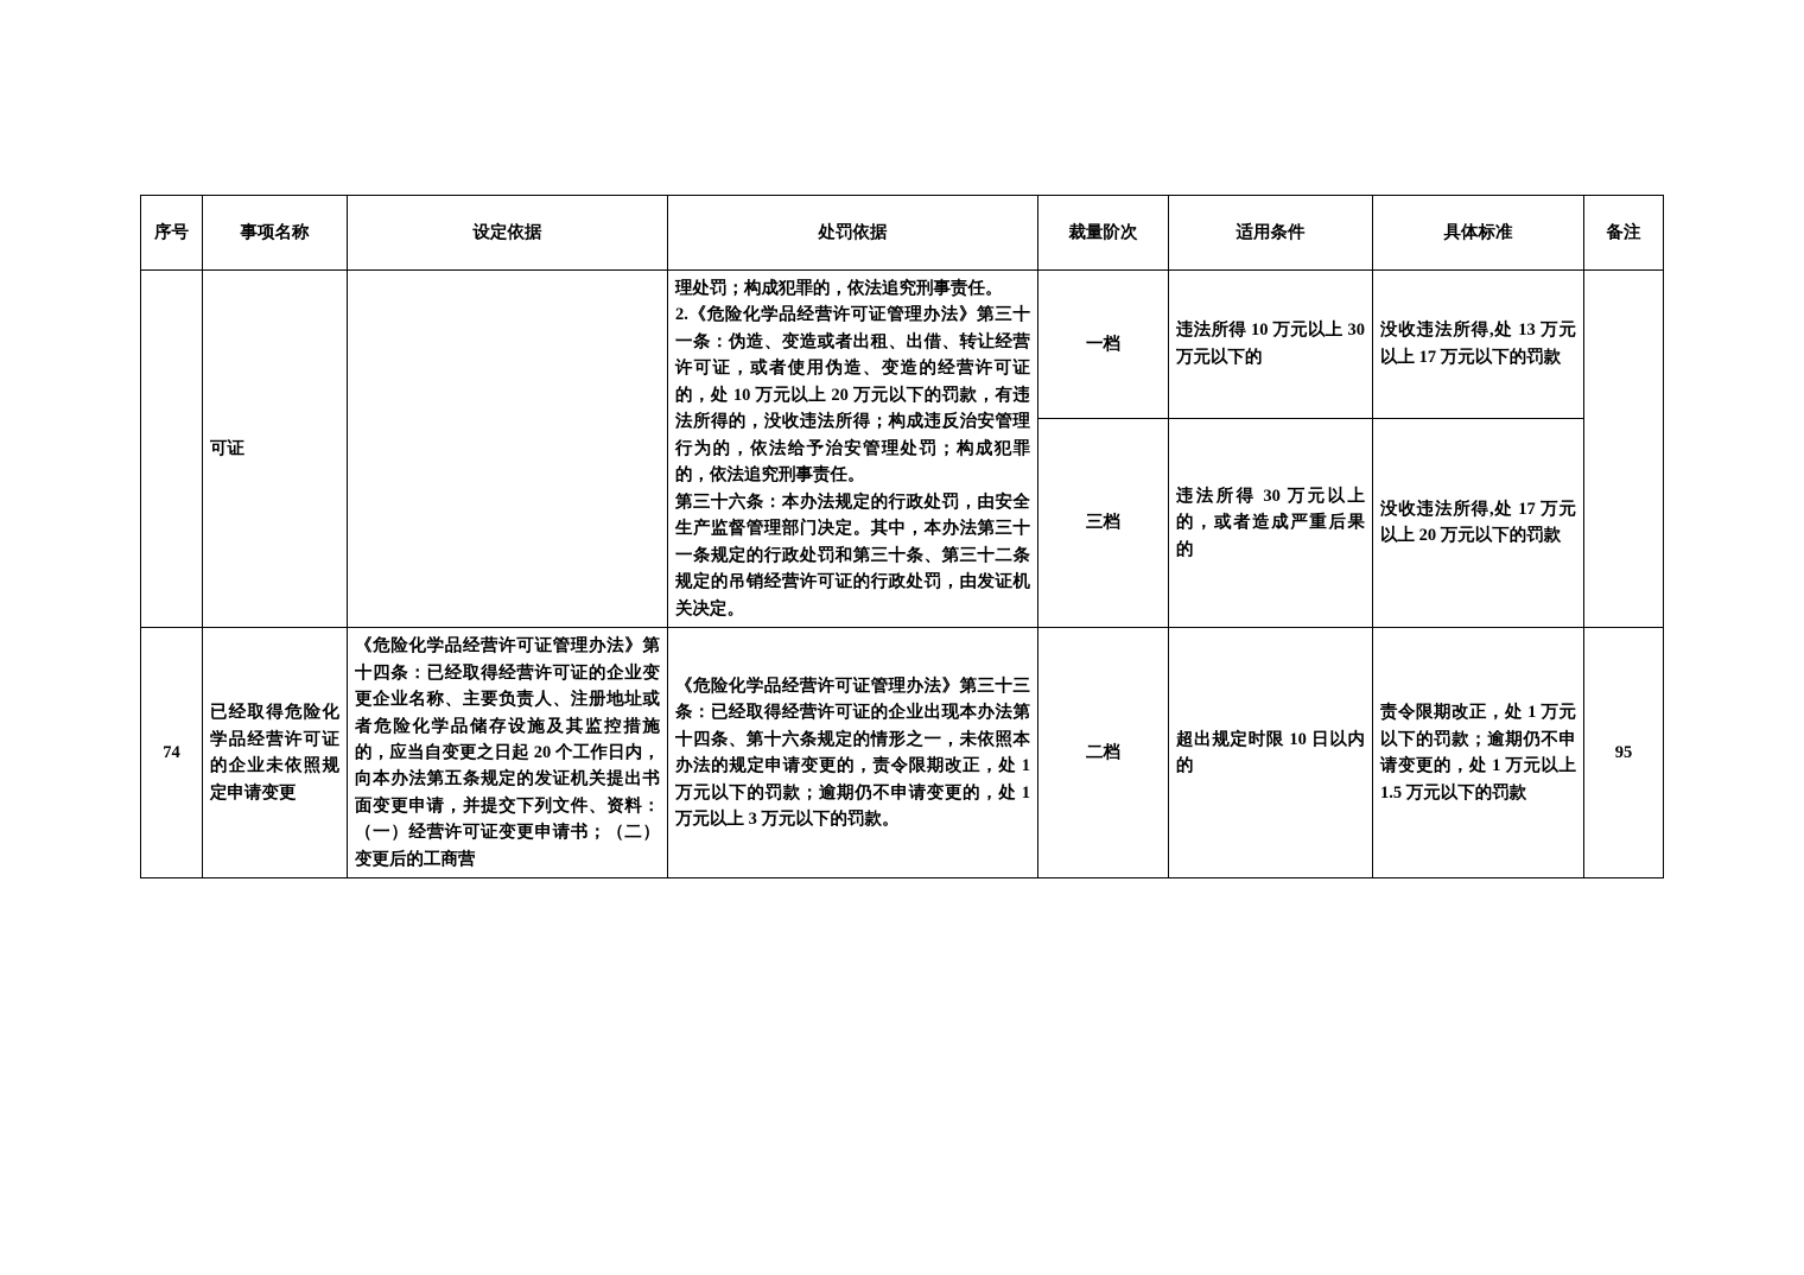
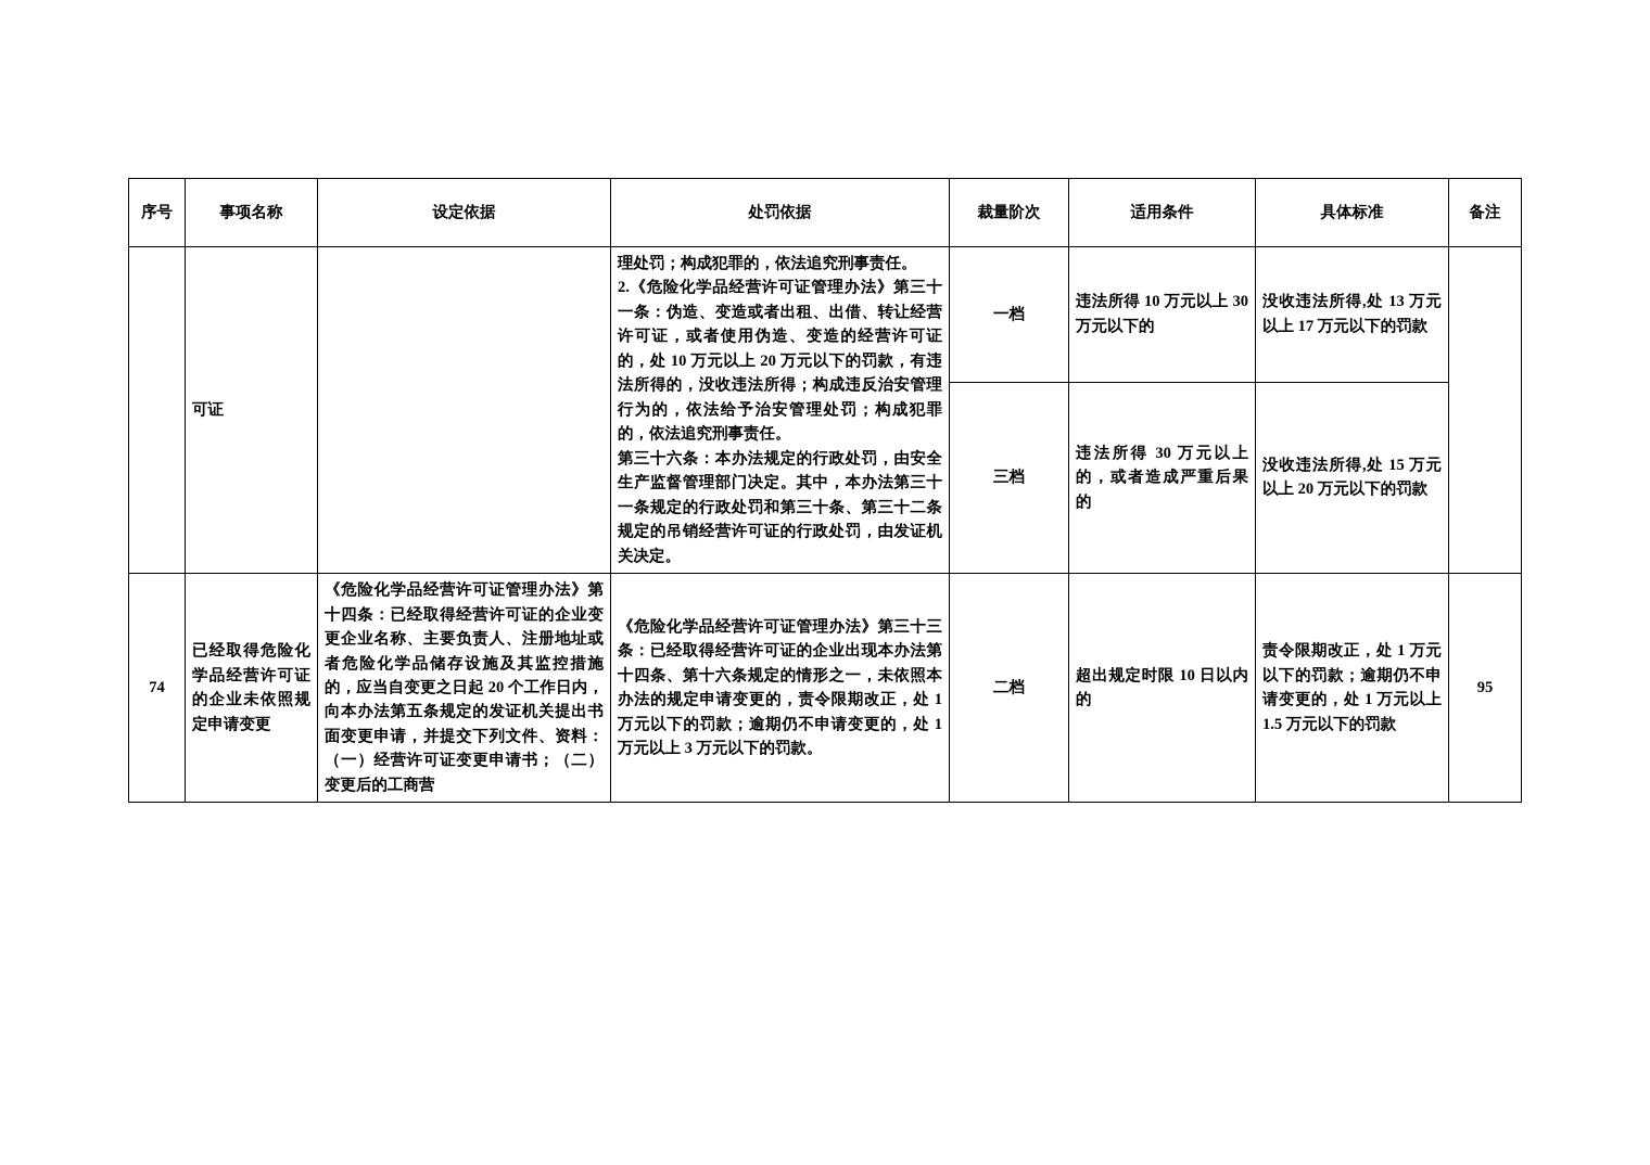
  序号	事项名称	设定依据	处罚依据	裁量阶次	适用条件	具体标准	备注
  	可证		理处罚；构成犯罪的，依法追究刑事责任。 2.《危险化学品经营许可证管理办法》第三十一条：伪造、变造或者出租、出借、转让经营许可证，或者使用伪造、变造的经营许可证的，处 10 万元以上 20 万元以下的罚款，有违法所得的，没收违法所得；构成违反治安管理行为的，依法给予治安管理处罚；构成犯罪的，依法追究刑事责任。 第三十六条：本办法规定的行政处罚，由安全生产监督管理部门决定。其中，本办法第三十一条规定的行政处罚和第三十条、第三十二条规定的吊销经营许可证的行政处罚，由发证机关决定。	一档	违法所得 10 万元以上 30 万元以下的	没收违法所得,处 13 万元以上 17 万元以下的罚款
- 三档	违法所得 30 万元以上的，或者造成严重后果的	没收违法所得,处 17 万元以上 20 万元以下的罚款
+ 三档	违法所得 30 万元以上的，或者造成严重后果的	没收违法所得,处 15 万元以上 20 万元以下的罚款
  74	已经取得危险化学品经营许可证的企业未依照规定申请变更	《危险化学品经营许可证管理办法》第十四条：已经取得经营许可证的企业变更企业名称、主要负责人、注册地址或者危险化学品储存设施及其监控措施的，应当自变更之日起 20 个工作日内，向本办法第五条规定的发证机关提出书面变更申请，并提交下列文件、资料：（一）经营许可证变更申请书；（二）变更后的工商营	《危险化学品经营许可证管理办法》第三十三条：已经取得经营许可证的企业出现本办法第十四条、第十六条规定的情形之一，未依照本办法的规定申请变更的，责令限期改正，处 1 万元以下的罚款；逾期仍不申请变更的，处 1 万元以上 3 万元以下的罚款。	二档	超出规定时限 10 日以内的	责令限期改正，处 1 万元以下的罚款；逾期仍不申请变更的，处 1 万元以上 1.5 万元以下的罚款	95
